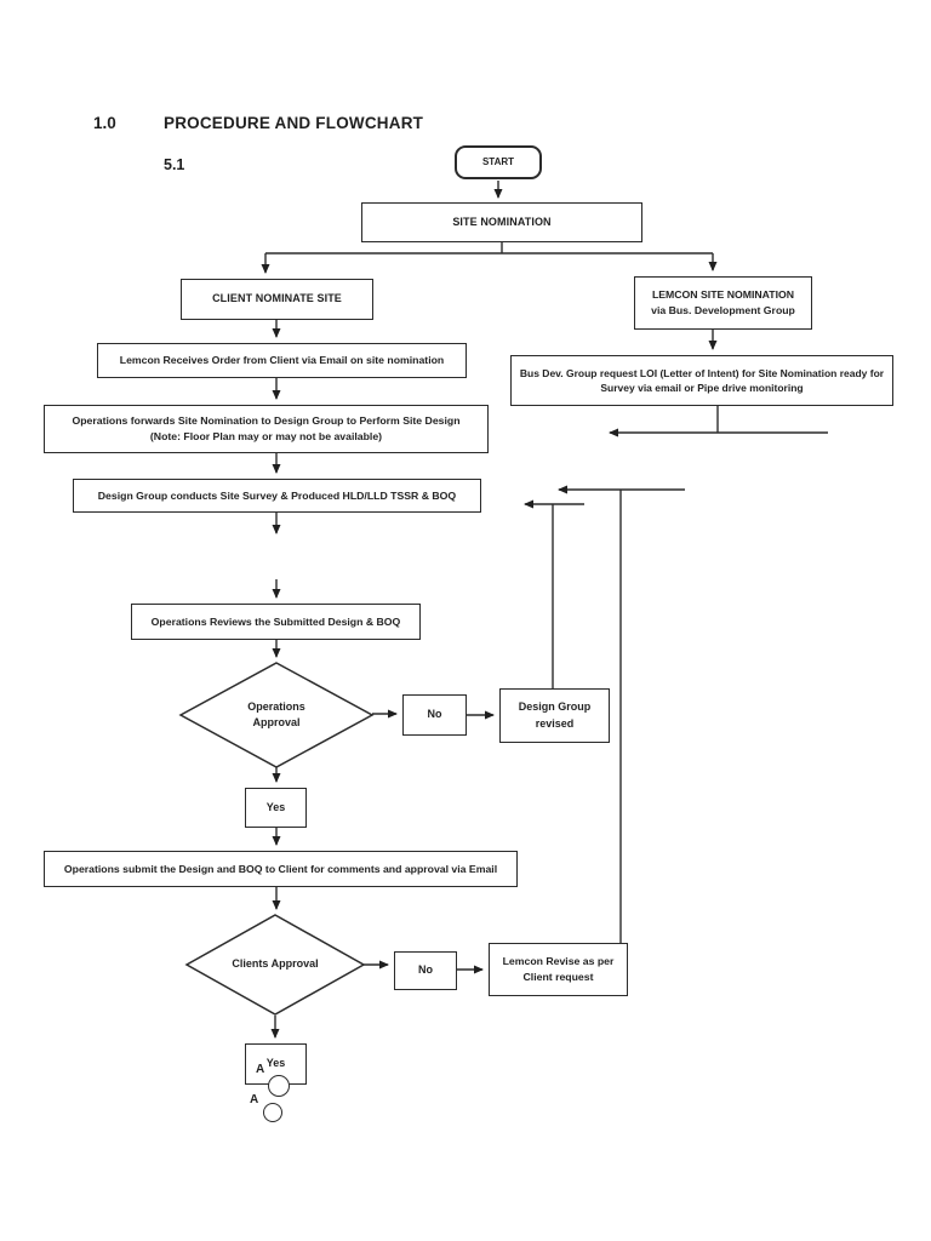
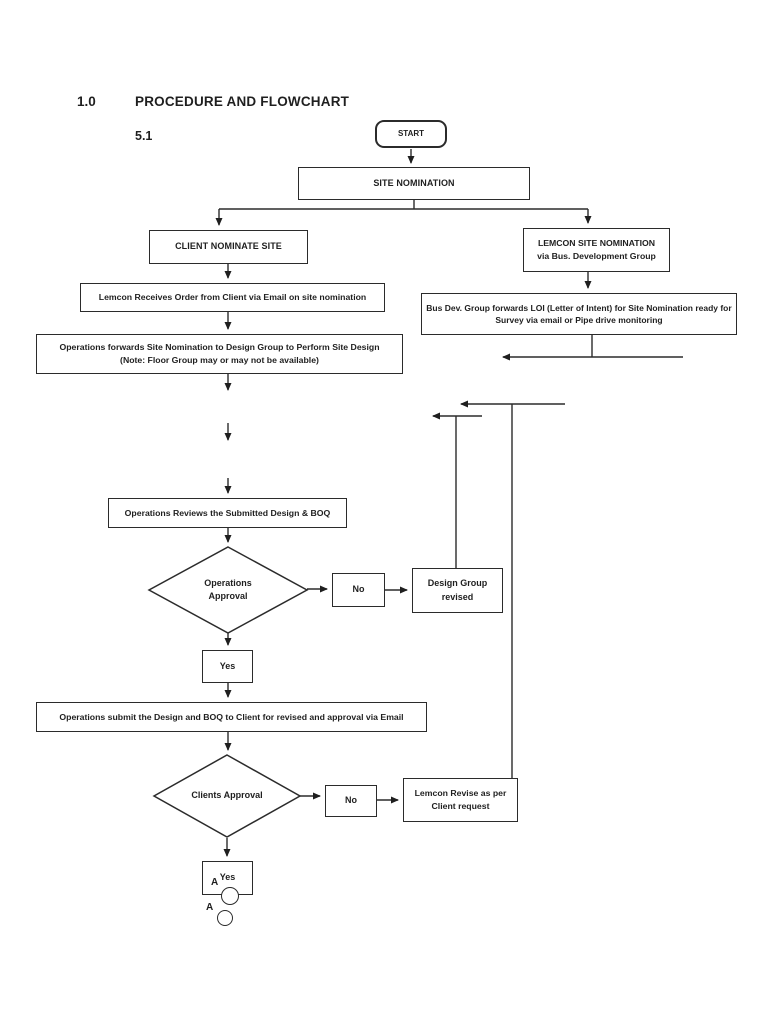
  1.0
  PROCEDURE AND FLOWCHART
  5.1
  START
  SITE NOMINATION
  CLIENT NOMINATE SITE
  LEMCON SITE NOMINATION
  via Bus. Development Group
  Lemcon Receives Order from Client via Email on site nomination
- Bus Dev. Group request LOI (Letter of Intent) for Site Nomination ready for Survey via email or Pipe drive monitoring
+ Bus Dev. Group forwards LOI (Letter of Intent) for Site Nomination ready for Survey via email or Pipe drive monitoring
  Operations forwards Site Nomination to Design Group to Perform Site Design
- (Note: Floor Plan may or may not be available)
+ (Note: Floor Group may or may not be available)
- Design Group conducts Site Survey & Produced HLD/LLD TSSR & BOQ
  Operations Reviews the Submitted Design & BOQ
  Operations
  Approval
  No
  Design Group revised
  Yes
- Operations submit the Design and BOQ to Client for comments and approval via Email
+ Operations submit the Design and BOQ to Client for revised and approval via Email
  Clients Approval
  No
  Lemcon Revise as per
  Client request
  Yes
  A
  A
